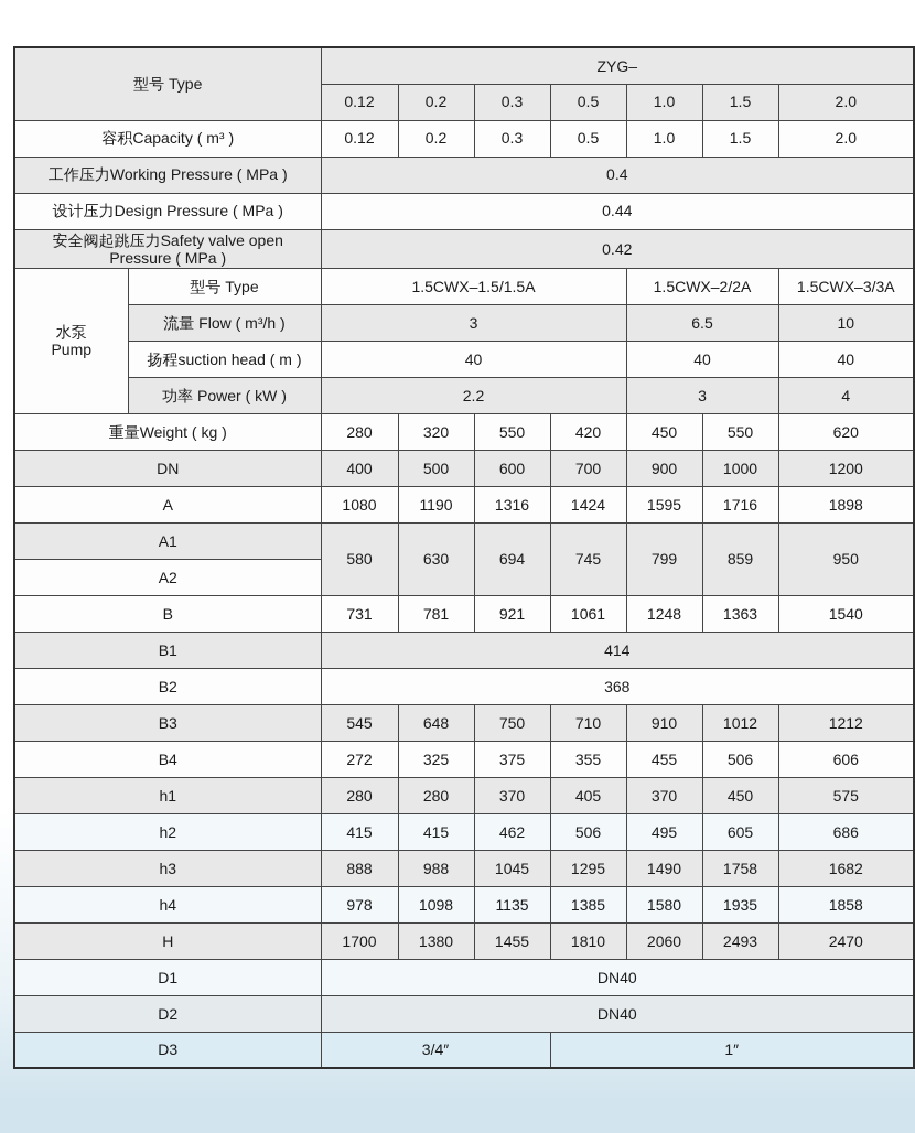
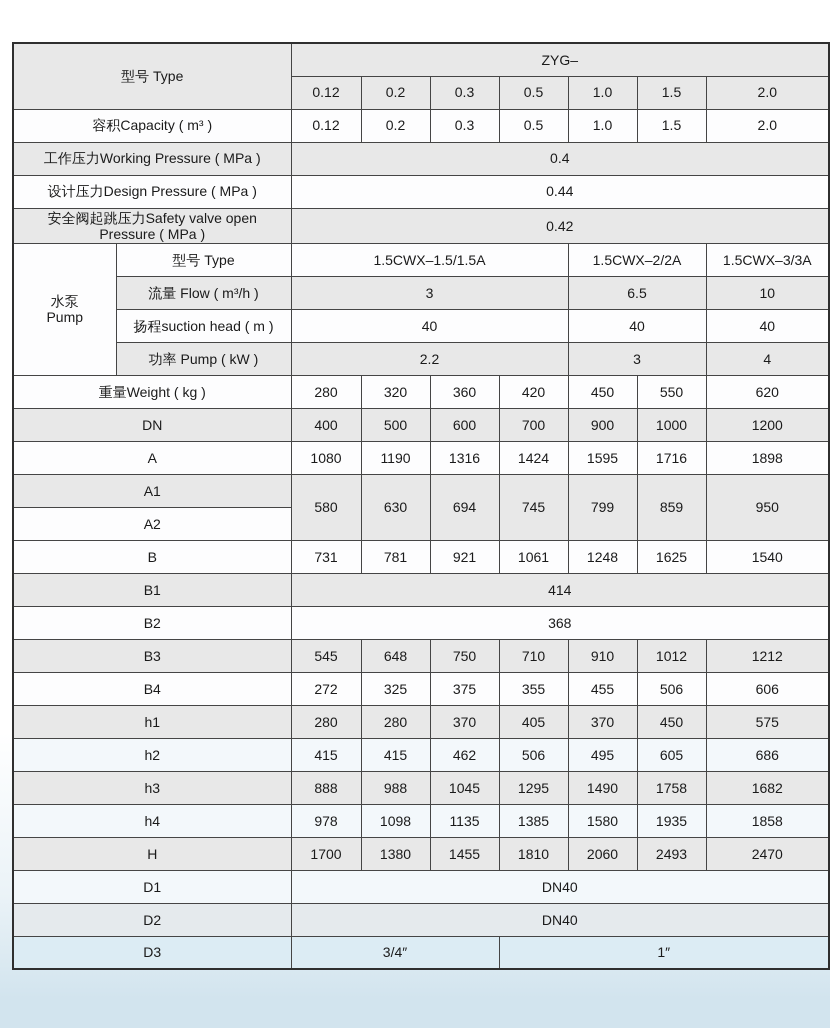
  型号 Type	ZYG–
  0.12	0.2	0.3	0.5	1.0	1.5	2.0
  容积Capacity ( m³ )	0.12	0.2	0.3	0.5	1.0	1.5	2.0
  工作压力Working Pressure ( MPa )	0.4
  设计压力Design Pressure ( MPa )	0.44
  安全阀起跳压力Safety valve open Pressure ( MPa )	0.42
  水泵 Pump	型号 Type	1.5CWX–1.5/1.5A	1.5CWX–2/2A	1.5CWX–3/3A
  流量 Flow ( m³/h )	3	6.5	10
  扬程suction head ( m )	40	40	40
- 功率 Power ( kW )	2.2	3	4
+ 功率 Pump ( kW )	2.2	3	4
- 重量Weight ( kg )	280	320	550	420	450	550	620
+ 重量Weight ( kg )	280	320	360	420	450	550	620
  DN	400	500	600	700	900	1000	1200
  A	1080	1190	1316	1424	1595	1716	1898
  A1	580	630	694	745	799	859	950
  A2
- B	731	781	921	1061	1248	1363	1540
+ B	731	781	921	1061	1248	1625	1540
  B1	414
  B2	368
  B3	545	648	750	710	910	1012	1212
  B4	272	325	375	355	455	506	606
  h1	280	280	370	405	370	450	575
  h2	415	415	462	506	495	605	686
  h3	888	988	1045	1295	1490	1758	1682
  h4	978	1098	1135	1385	1580	1935	1858
  H	1700	1380	1455	1810	2060	2493	2470
  D1	DN40
  D2	DN40
  D3	3/4″	1″
